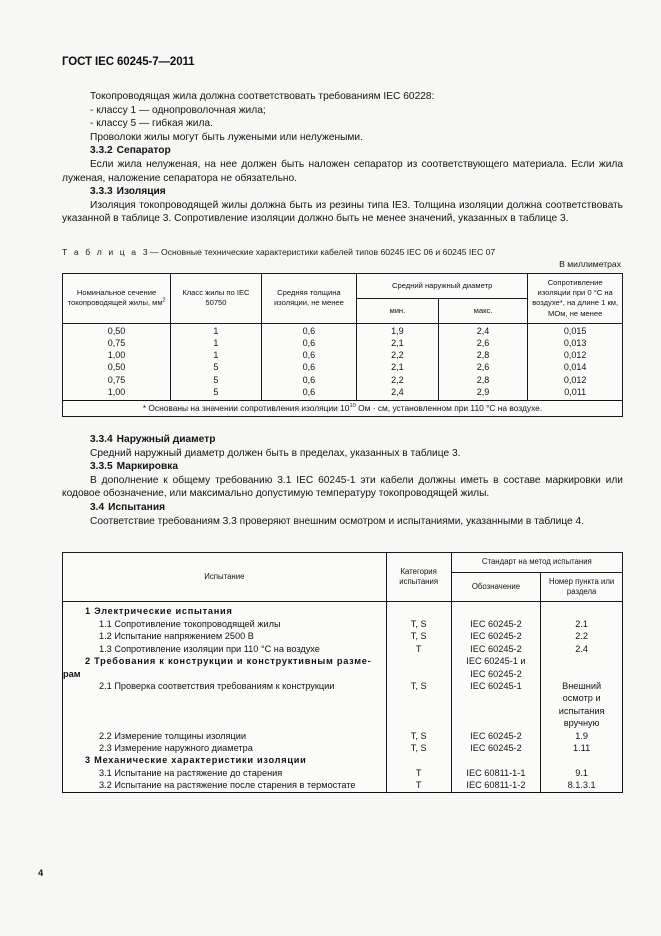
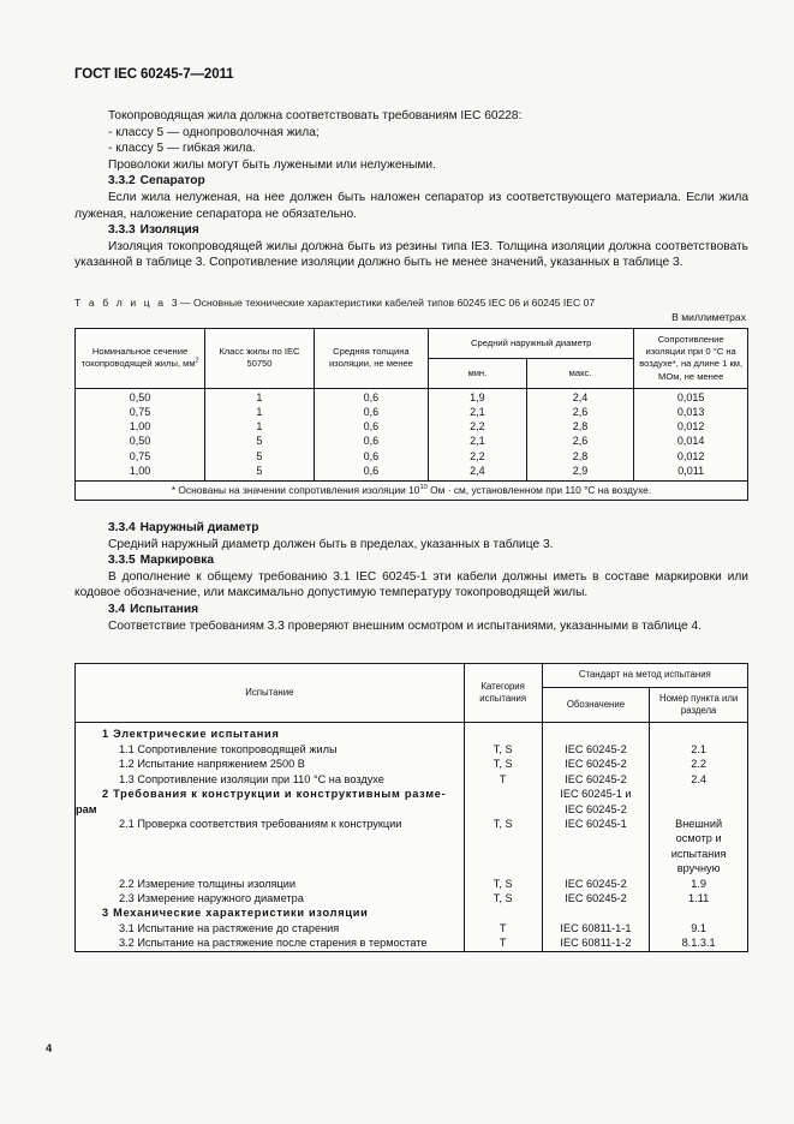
  ГОСТ IEC 60245-7—2011
  Токопроводящая жила должна соответствовать требованиям IEC 60228:
- - классу 1 — однопроволочная жила;
+ - классу 5 — однопроволочная жила;
  - классу 5 — гибкая жила.
  Проволоки жилы могут быть лужеными или нелужеными.
  3.3.2 Сепаратор
  Если жила нелуженая, на нее должен быть наложен сепаратор из соответствующего материала. Если жила луженая, наложение сепаратора не обязательно.
  3.3.3 Изоляция
  Изоляция токопроводящей жилы должна быть из резины типа IE3. Толщина изоляции должна соответствовать указанной в таблице 3. Сопротивление изоляции должно быть не менее значений, указанных в таблице 3.
  Т а б л и ц а 3 — Основные технические характеристики кабелей типов 60245 IEC 06 и 60245 IEC 07
  В миллиметрах
  Номинальное сечение токопроводящей жилы, мм	Класс жилы по IEC 50750	Средняя толщина изоляции, не менее	Средний наружный диаметр	Сопротивление изоляции при 0 °С на воздухе*, на длине 1 км, МОм, не менее
  мин.	макс.
  0,50	1	0,6	1,9	2,4	0,015
  0,75	1	0,6	2,1	2,6	0,013
  1,00	1	0,6	2,2	2,8	0,012
  0,50	5	0,6	2,1	2,6	0,014
  0,75	5	0,6	2,2	2,8	0,012
  1,00	5	0,6	2,4	2,9	0,011
  * Основаны на значении сопротивления изоляции 10 Ом · см, установленном при 110 °С на воздухе.
  3.3.4 Наружный диаметр
  Средний наружный диаметр должен быть в пределах, указанных в таблице 3.
  3.3.5 Маркировка
  В дополнение к общему требованию 3.1 IEC 60245-1 эти кабели должны иметь в составе маркировки или кодовое обозначение, или максимально допустимую температуру токопроводящей жилы.
  3.4 Испытания
  Соответствие требованиям 3.3 проверяют внешним осмотром и испытаниями, указанными в таблице 4.
  Испытание	Категория испытания	Стандарт на метод испытания
  Обозначение	Номер пункта или раздела
  1 Электрические испытания
  1.1 Сопротивление токопроводящей жилы	T, S	IEC 60245-2	2.1
  1.2 Испытание напряжением 2500 В	T, S	IEC 60245-2	2.2
  1.3 Сопротивление изоляции при 110 °С на воздухе	T	IEC 60245-2	2.4
  2 Требования к конструкции и конструктивным разме-		IEC 60245-1 и
  рам		IEC 60245-2
  2.1 Проверка соответствия требованиям к конструкции	T, S	IEC 60245-1	Внешний
  			осмотр и
  			испытания
  			вручную
  2.2 Измерение толщины изоляции	T, S	IEC 60245-2	1.9
  2.3 Измерение наружного диаметра	T, S	IEC 60245-2	1.11
  3 Механические характеристики изоляции
  3.1 Испытание на растяжение до старения	T	IEC 60811-1-1	9.1
  3.2 Испытание на растяжение после старения в термостате	T	IEC 60811-1-2	8.1.3.1
  4
